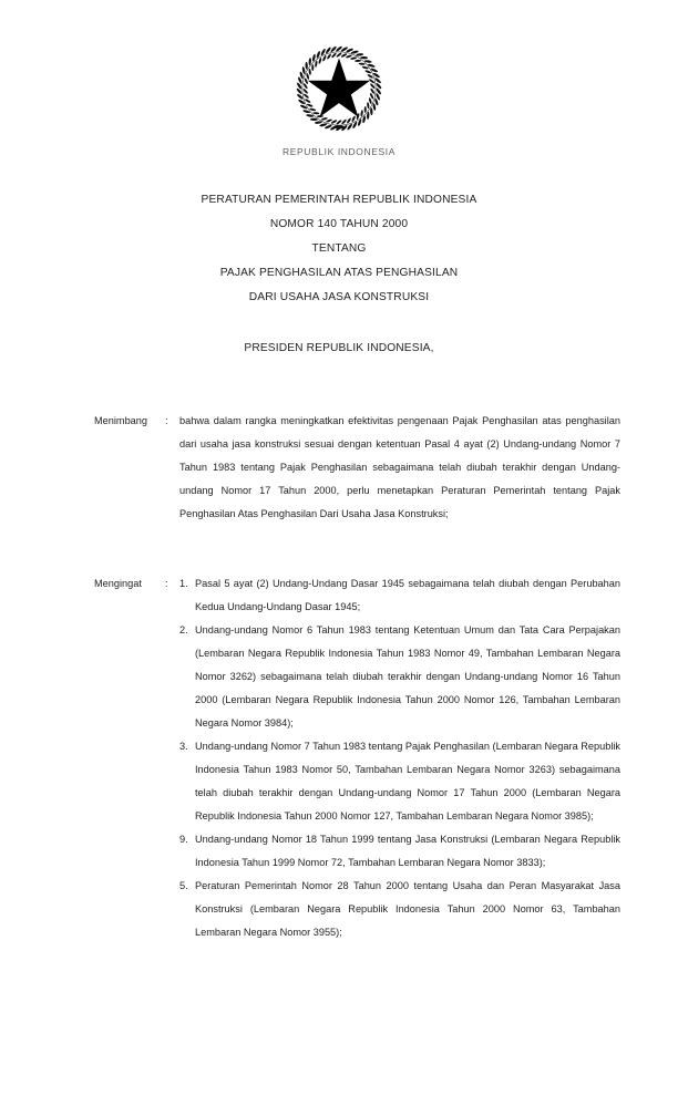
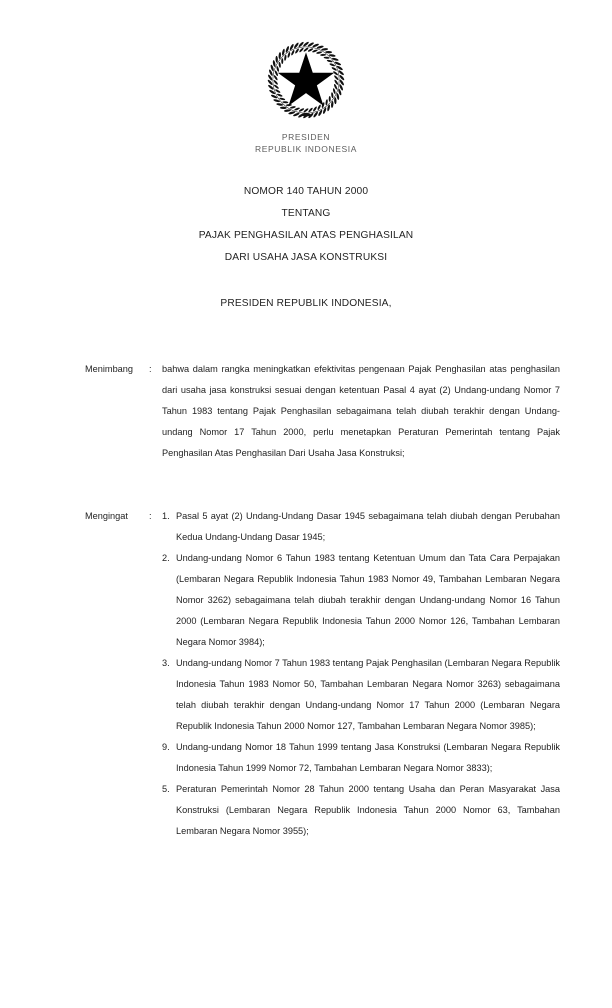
+ PRESIDEN
  REPUBLIK INDONESIA
- PERATURAN PEMERINTAH REPUBLIK INDONESIA
  NOMOR 140 TAHUN 2000
  TENTANG
  PAJAK PENGHASILAN ATAS PENGHASILAN
  DARI USAHA JASA KONSTRUKSI
  PRESIDEN REPUBLIK INDONESIA,
  Menimbang
  :
  bahwa dalam rangka meningkatkan efektivitas pengenaan Pajak Penghasilan atas penghasilan dari usaha jasa konstruksi sesuai dengan ketentuan Pasal 4 ayat (2) Undang-undang Nomor 7 Tahun 1983 tentang Pajak Penghasilan sebagaimana telah diubah terakhir dengan Undang-undang Nomor 17 Tahun 2000, perlu menetapkan Peraturan Pemerintah tentang Pajak Penghasilan Atas Penghasilan Dari Usaha Jasa Konstruksi;
  Mengingat
  :
  1.
  Pasal 5 ayat (2) Undang-Undang Dasar 1945 sebagaimana telah diubah dengan Perubahan Kedua Undang-Undang Dasar 1945;
  2.
  Undang-undang Nomor 6 Tahun 1983 tentang Ketentuan Umum dan Tata Cara Perpajakan (Lembaran Negara Republik Indonesia Tahun 1983 Nomor 49, Tambahan Lembaran Negara Nomor 3262) sebagaimana telah diubah terakhir dengan Undang-undang Nomor 16 Tahun 2000 (Lembaran Negara Republik Indonesia Tahun 2000 Nomor 126, Tambahan Lembaran Negara Nomor 3984);
  3.
  Undang-undang Nomor 7 Tahun 1983 tentang Pajak Penghasilan (Lembaran Negara Republik Indonesia Tahun 1983 Nomor 50, Tambahan Lembaran Negara Nomor 3263) sebagaimana telah diubah terakhir dengan Undang-undang Nomor 17 Tahun 2000 (Lembaran Negara Republik Indonesia Tahun 2000 Nomor 127, Tambahan Lembaran Negara Nomor 3985);
  9.
  Undang-undang Nomor 18 Tahun 1999 tentang Jasa Konstruksi (Lembaran Negara Republik Indonesia Tahun 1999 Nomor 72, Tambahan Lembaran Negara Nomor 3833);
  5.
  Peraturan Pemerintah Nomor 28 Tahun 2000 tentang Usaha dan Peran Masyarakat Jasa Konstruksi (Lembaran Negara Republik Indonesia Tahun 2000 Nomor 63, Tambahan Lembaran Negara Nomor 3955);
